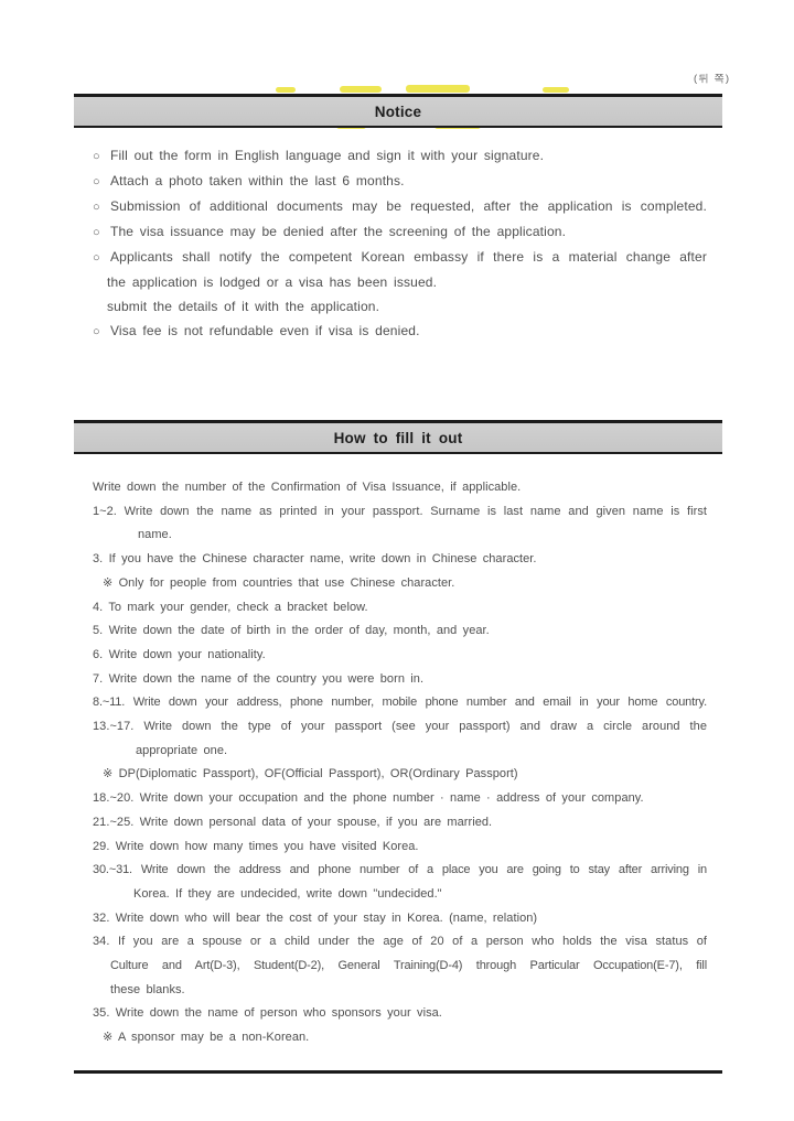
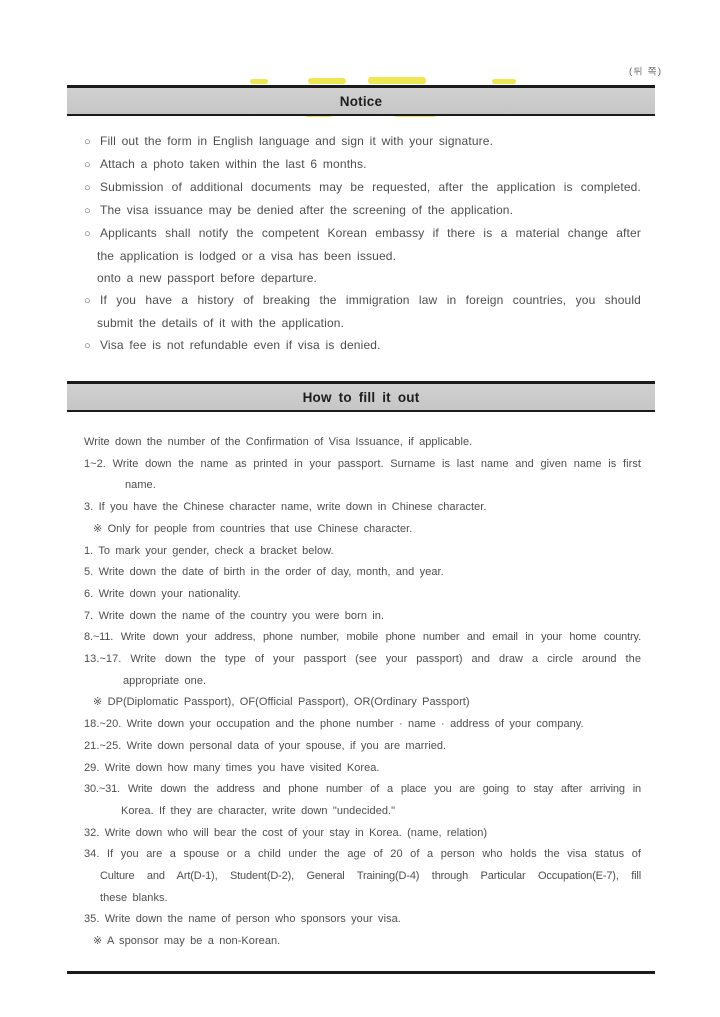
  (뒤 쪽)
  Notice
  ○ Fill out the form in English language and sign it with your signature.
  ○ Attach a photo taken within the last 6 months.
  ○ Submission of additional documents may be requested, after the application is completed.
  ○ The visa issuance may be denied after the screening of the application.
  ○ Applicants shall notify the competent Korean embassy if there is a material change after
  the application is lodged or a visa has been issued.
+ onto a new passport before departure.
+ ○ If you have a history of breaking the immigration law in foreign countries, you should
  submit the details of it with the application.
  ○ Visa fee is not refundable even if visa is denied.
  How to fill it out
  Write down the number of the Confirmation of Visa Issuance, if applicable.
  1~2. Write down the name as printed in your passport. Surname is last name and given name is first
  name.
  3. If you have the Chinese character name, write down in Chinese character.
  ※ Only for people from countries that use Chinese character.
- 4. To mark your gender, check a bracket below.
+ 1. To mark your gender, check a bracket below.
  5. Write down the date of birth in the order of day, month, and year.
  6. Write down your nationality.
  7. Write down the name of the country you were born in.
  8.~11. Write down your address, phone number, mobile phone number and email in your home country.
  13.~17. Write down the type of your passport (see your passport) and draw a circle around the
  appropriate one.
  ※ DP(Diplomatic Passport), OF(Official Passport), OR(Ordinary Passport)
  18.~20. Write down your occupation and the phone number · name · address of your company.
  21.~25. Write down personal data of your spouse, if you are married.
  29. Write down how many times you have visited Korea.
  30.~31. Write down the address and phone number of a place you are going to stay after arriving in
- Korea. If they are undecided, write down "undecided."
+ Korea. If they are character, write down "undecided."
  32. Write down who will bear the cost of your stay in Korea. (name, relation)
  34. If you are a spouse or a child under the age of 20 of a person who holds the visa status of
- Culture and Art(D-3), Student(D-2), General Training(D-4) through Particular Occupation(E-7), fill
+ Culture and Art(D-1), Student(D-2), General Training(D-4) through Particular Occupation(E-7), fill
  these blanks.
  35. Write down the name of person who sponsors your visa.
  ※ A sponsor may be a non-Korean.
